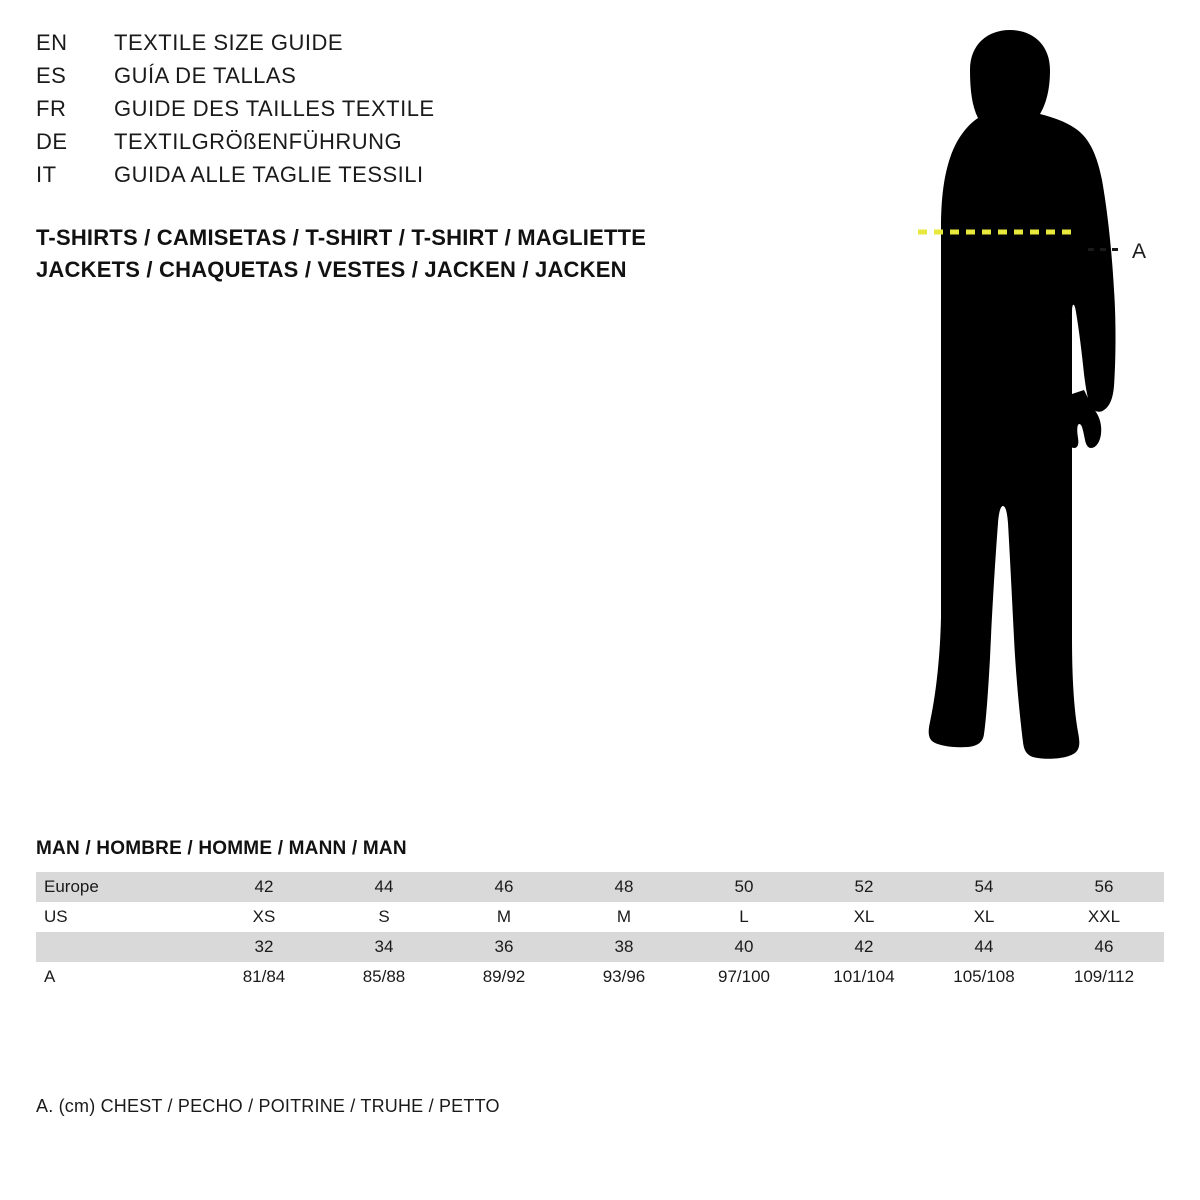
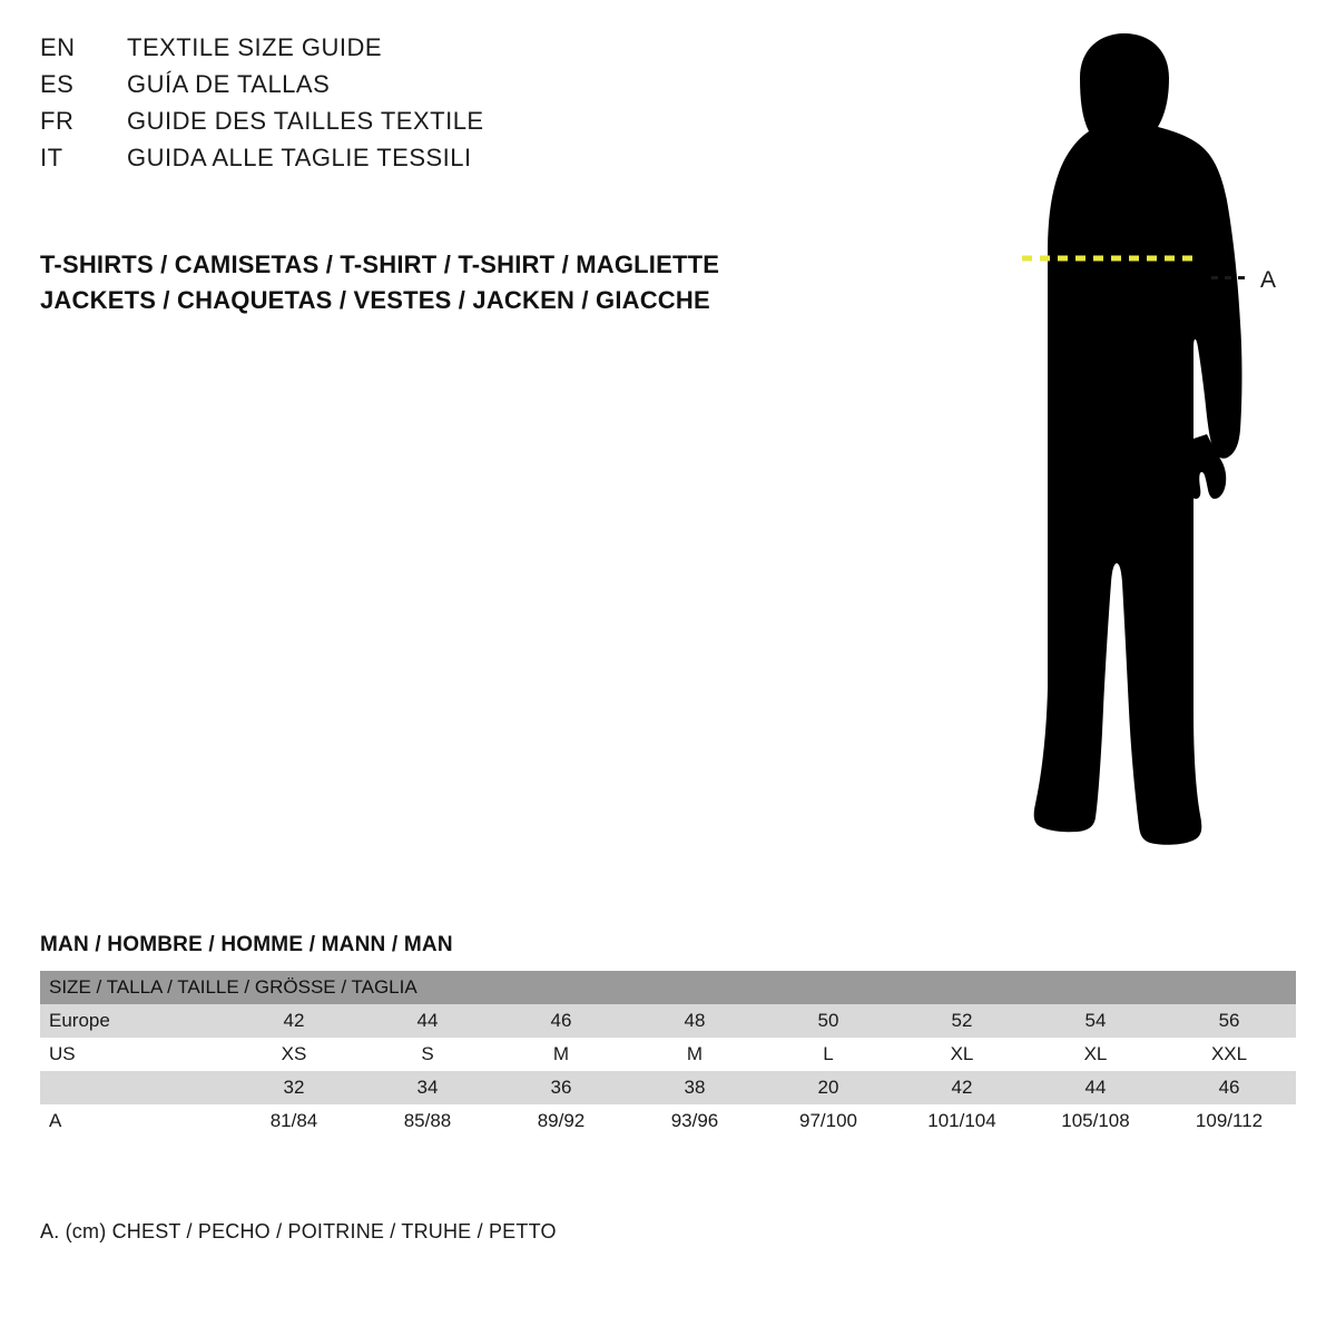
  EN
  TEXTILE SIZE GUIDE
  ES
  GUÍA DE TALLAS
  FR
  GUIDE DES TAILLES TEXTILE
- DE
- TEXTILGRÖßENFÜHRUNG
  IT
  GUIDA ALLE TAGLIE TESSILI
  T-SHIRTS / CAMISETAS / T-SHIRT / T-SHIRT / MAGLIETTE
- JACKETS / CHAQUETAS / VESTES / JACKEN / JACKEN
+ JACKETS / CHAQUETAS / VESTES / JACKEN / GIACCHE
  A
  MAN / HOMBRE / HOMME / MANN / MAN
+ SIZE / TALLA / TAILLE / GRÖSSE / TAGLIA
  Europe	42	44	46	48	50	52	54	56
  US	XS	S	M	M	L	XL	XL	XXL
- 	32	34	36	38	40	42	44	46
+ 	32	34	36	38	20	42	44	46
  A	81/84	85/88	89/92	93/96	97/100	101/104	105/108	109/112
  A. (cm) CHEST / PECHO / POITRINE / TRUHE / PETTO
